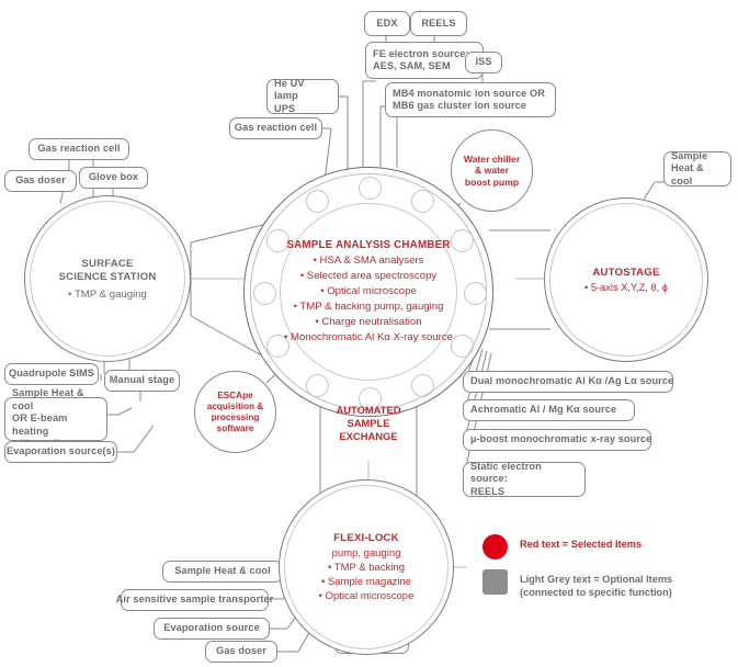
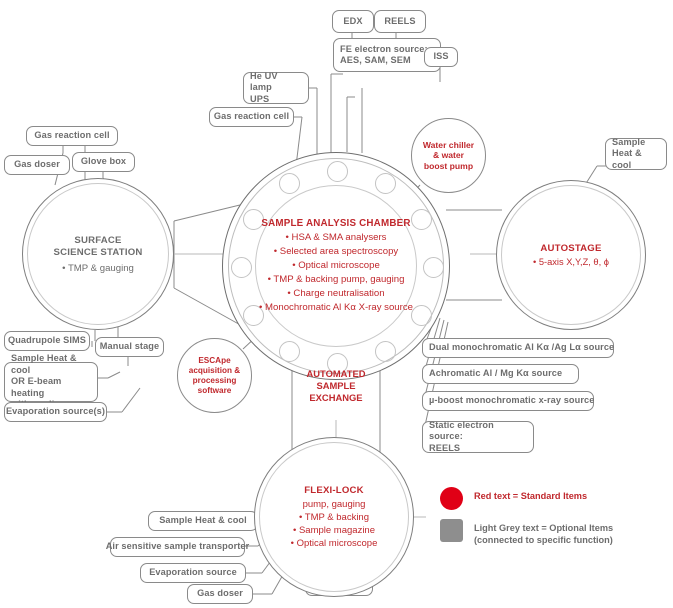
  EDX
  REELS
  FE electron source
  AES, SAM, SEM
  ISS
- MB4 monatomic ion source OR
- MB6 gas cluster ion source
  He UV lamp
  UPS
  Gas reaction cell
  Gas reaction cell
  Glove box
  Gas doser
  Quadrupole SIMS
  Manual stage
  Sample Heat & cool
  OR E-beam heating
  Evaporation source(s)
  Sample
  Heat & cool
  Dual monochromatic Al Kα /Ag Lα source
  Achromatic Al / Mg Kα source
  µ-boost monochromatic x-ray source
  Static electron source:
  REELS
  Sample Heat & cool
  Air sensitive sample transporter
  Evaporation source
  Gas doser
  SURFACE
  SCIENCE STATION
  • TMP & gauging
  SAMPLE ANALYSIS CHAMBER
  • HSA & SMA analysers
  • Selected area spectroscopy
  • Optical microscope
  • TMP & backing pump, gauging
  • Charge neutralisation
  • Monochromatic Al Kα X-ray source
  AUTOSTAGE
  • 5-axis X,Y,Z, θ, ϕ
  FLEXI-LOCK
  pump, gauging
  • TMP & backing
  • Sample magazine
  • Optical microscope
  Water chiller
  & water
  boost pump
  ESCApe
  acquisition &
  processing
  software
  AUTOMATED
  SAMPLE
  EXCHANGE
- Red text = Selected Items
+ Red text = Standard Items
  Light Grey text = Optional Items
  (connected to specific function)
